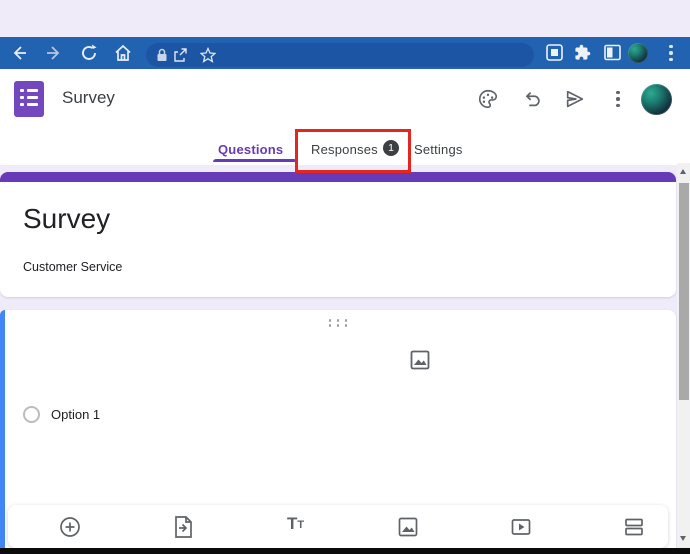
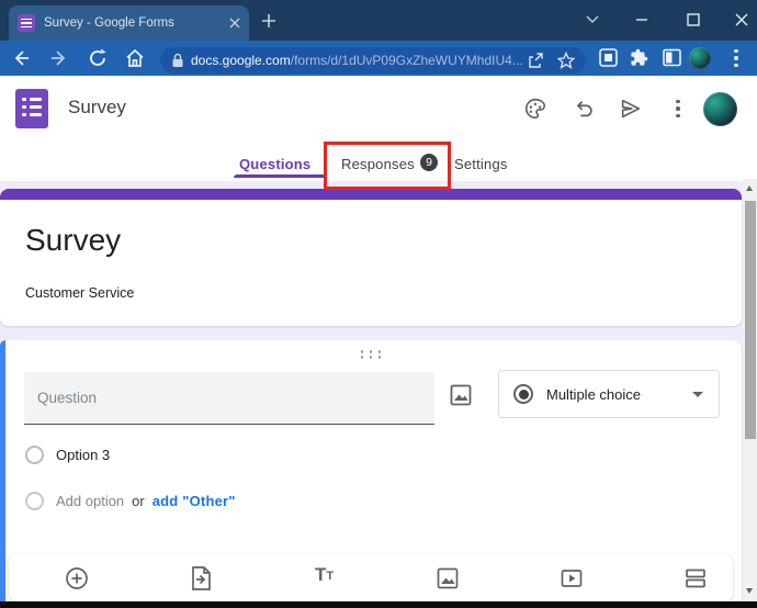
+ Survey - Google Forms
+ docs.google.com/forms/d/1dUvP09GxZheWUYMhdIU4...
  Survey
  Questions
  Responses
- 1
+ 9
  Settings
  Survey
  Customer Service
+ Question
+ Multiple choice
- Option 1
+ Option 3
+ Add option
+ or
+ add "Other"
  T
  T
